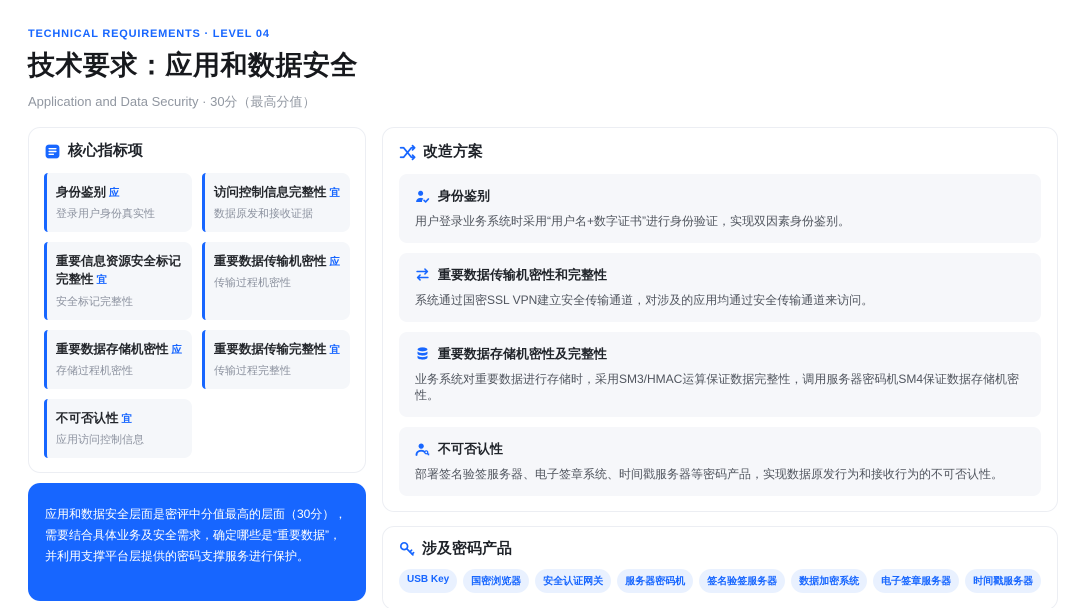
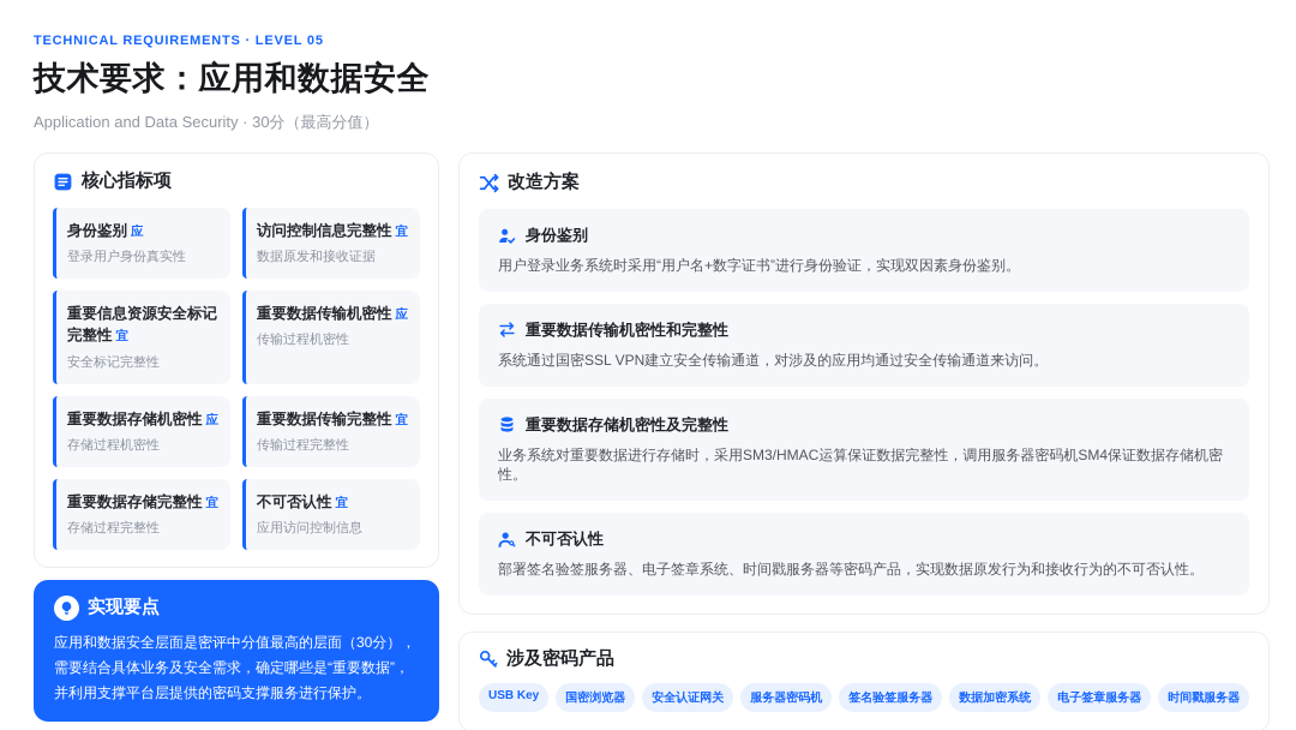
- TECHNICAL REQUIREMENTS · LEVEL 04
+ TECHNICAL REQUIREMENTS · LEVEL 05
  技术要求：应用和数据安全
  Application and Data Security · 30分（最高分值）
  核心指标项
  身份鉴别 应
  登录用户身份真实性
  访问控制信息完整性 宜
  数据原发和接收证据
  重要信息资源安全标记完整性 宜
  安全标记完整性
  重要数据传输机密性 应
  传输过程机密性
  重要数据存储机密性 应
  存储过程机密性
  重要数据传输完整性 宜
  传输过程完整性
+ 重要数据存储完整性 宜
+ 存储过程完整性
  不可否认性 宜
  应用访问控制信息
+ 实现要点
  应用和数据安全层面是密评中分值最高的层面（30分），需要结合具体业务及安全需求，确定哪些是“重要数据”，并利用支撑平台层提供的密码支撑服务进行保护。
  改造方案
  身份鉴别
  用户登录业务系统时采用“用户名+数字证书”进行身份验证，实现双因素身份鉴别。
  重要数据传输机密性和完整性
  系统通过国密SSL VPN建立安全传输通道，对涉及的应用均通过安全传输通道来访问。
  重要数据存储机密性及完整性
  业务系统对重要数据进行存储时，采用SM3/HMAC运算保证数据完整性，调用服务器密码机SM4保证数据存储机密性。
  不可否认性
  部署签名验签服务器、电子签章系统、时间戳服务器等密码产品，实现数据原发行为和接收行为的不可否认性。
  涉及密码产品
  USB Key
  国密浏览器
  安全认证网关
  服务器密码机
  签名验签服务器
  数据加密系统
  电子签章服务器
  时间戳服务器
